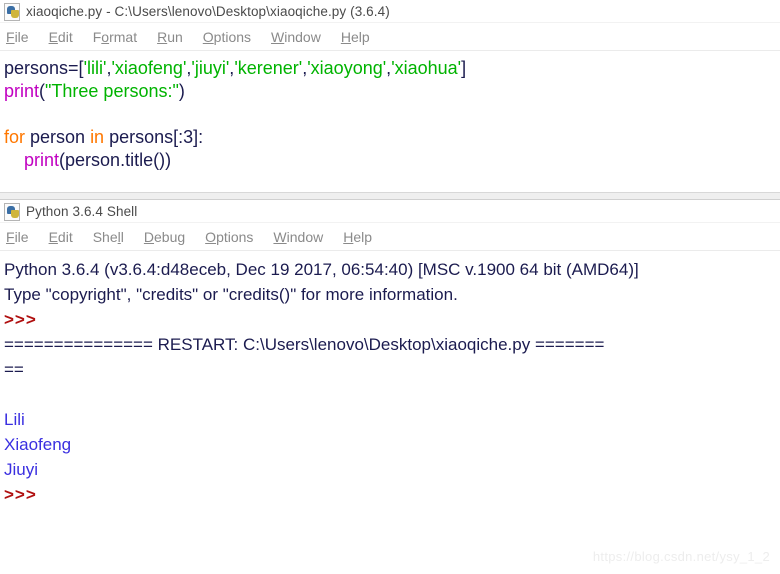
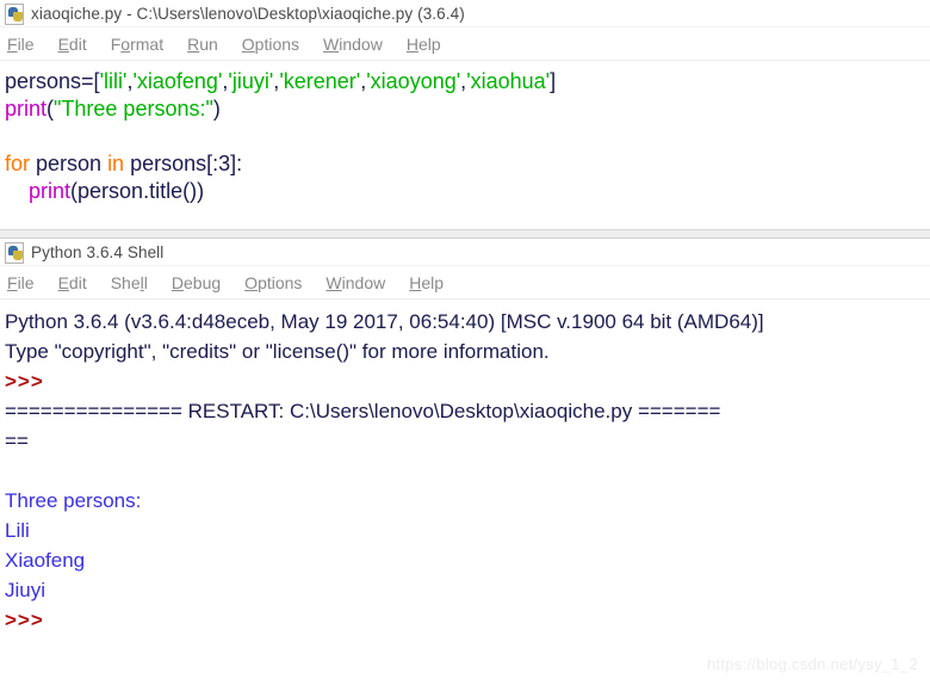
  xiaoqiche.py - C:\Users\lenovo\Desktop\xiaoqiche.py (3.6.4)
  File
  Edit
  Format
  Run
  Options
  Window
  Help
  persons=['lili','xiaofeng','jiuyi','kerener','xiaoyong','xiaohua']
  print("Three persons:")
  for person in persons[:3]:
  print(person.title())
  Python 3.6.4 Shell
  File
  Edit
  Shell
  Debug
  Options
  Window
  Help
- Python 3.6.4 (v3.6.4:d48eceb, Dec 19 2017, 06:54:40) [MSC v.1900 64 bit (AMD64)]
+ Python 3.6.4 (v3.6.4:d48eceb, May 19 2017, 06:54:40) [MSC v.1900 64 bit (AMD64)]
- Type "copyright", "credits" or "credits()" for more information.
+ Type "copyright", "credits" or "license()" for more information.
  >>>
  =============== RESTART: C:\Users\lenovo\Desktop\xiaoqiche.py =======
  ==
+ Three persons:
  Lili
  Xiaofeng
  Jiuyi
  >>>
